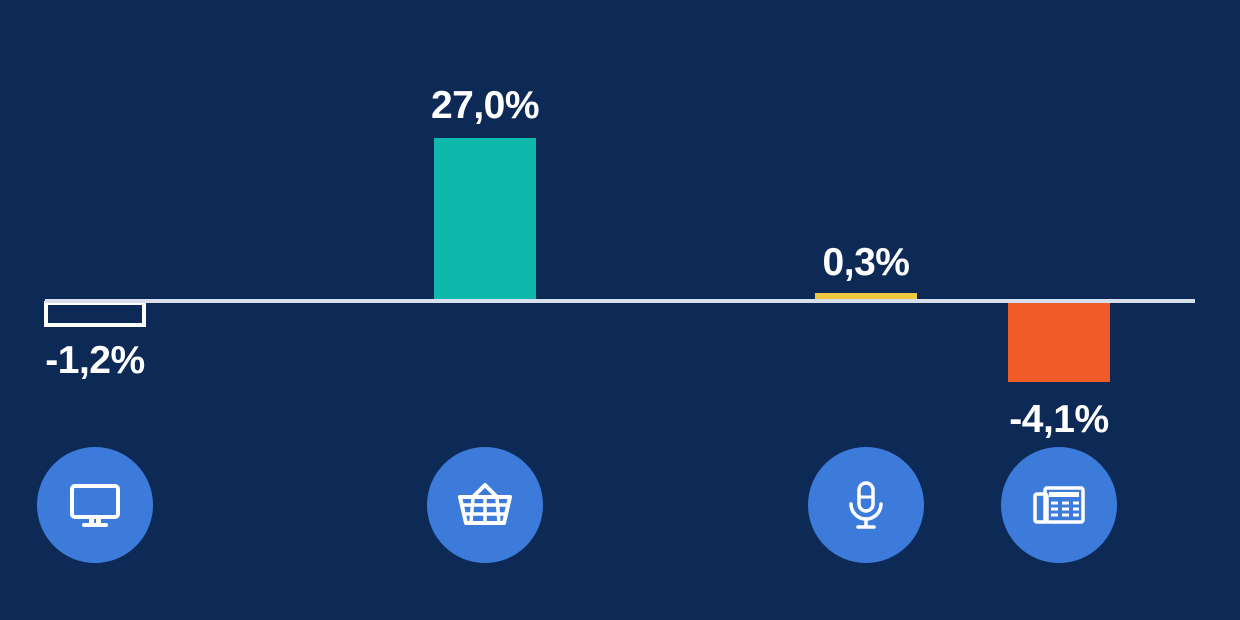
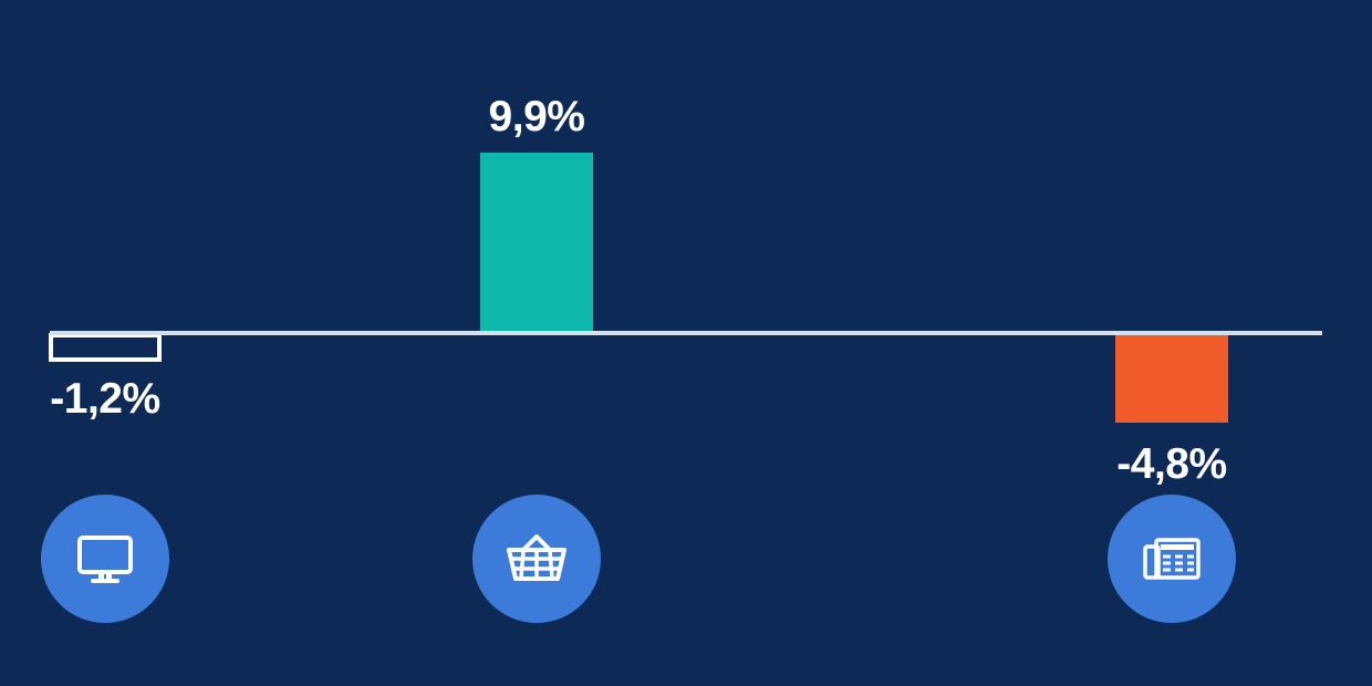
  -1,2%
- 27,0%
+ 9,9%
- 0,3%
- -4,1%
+ -4,8%
